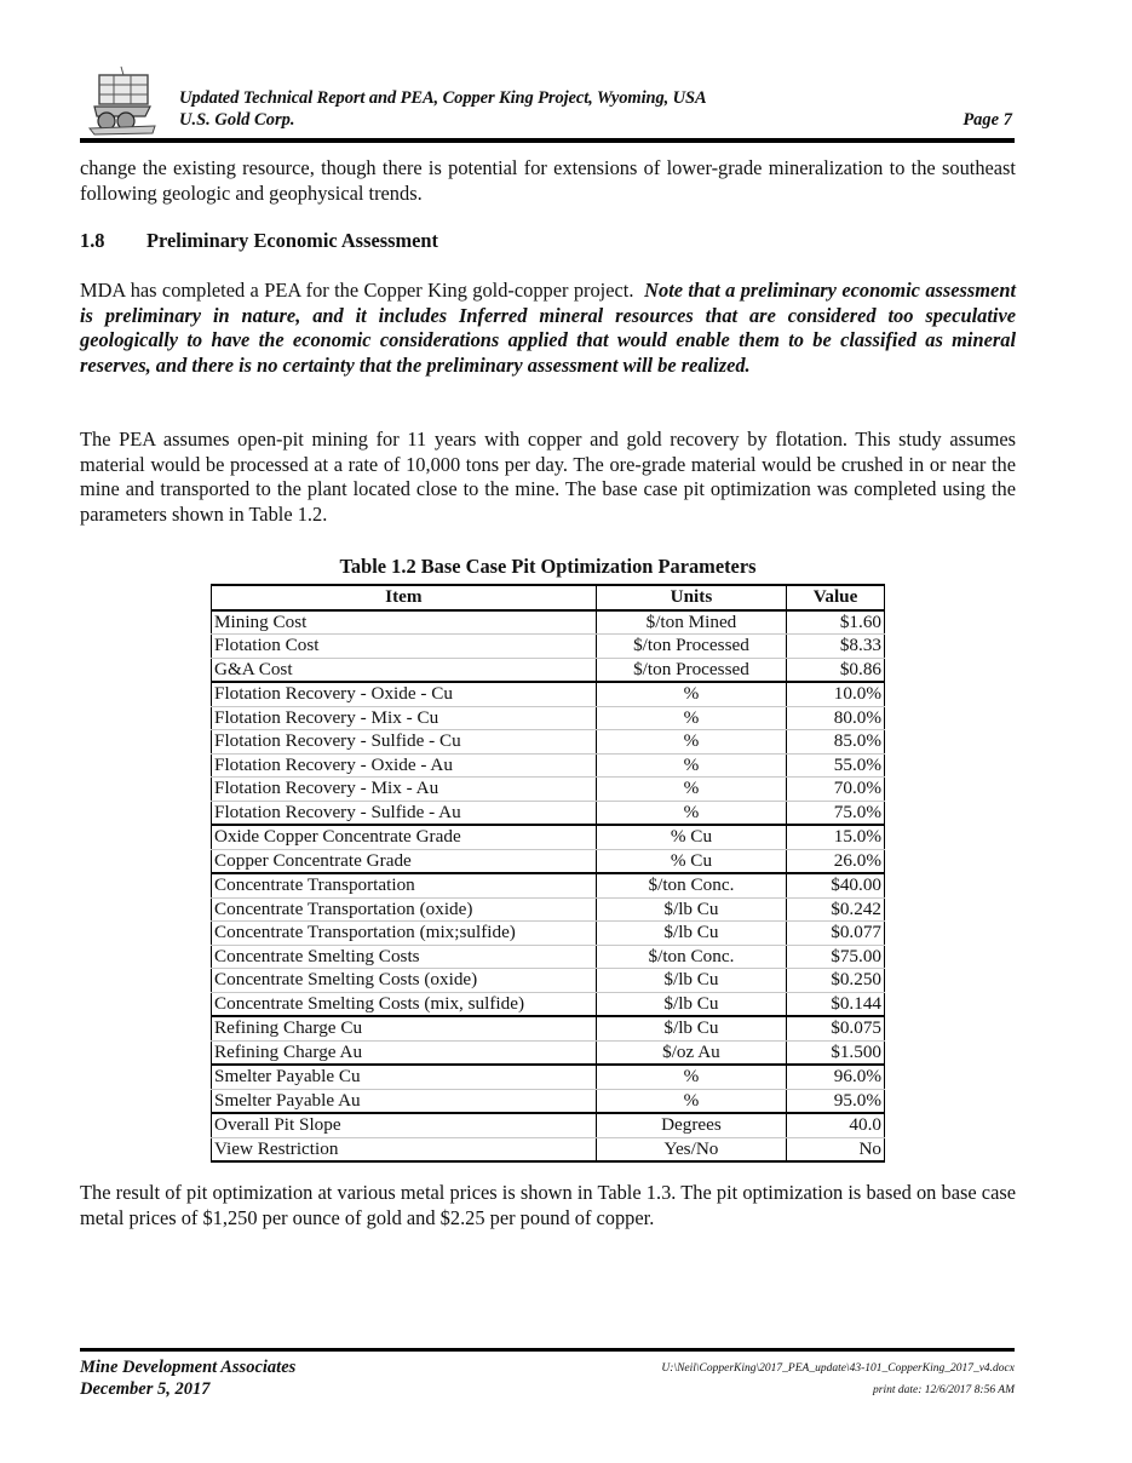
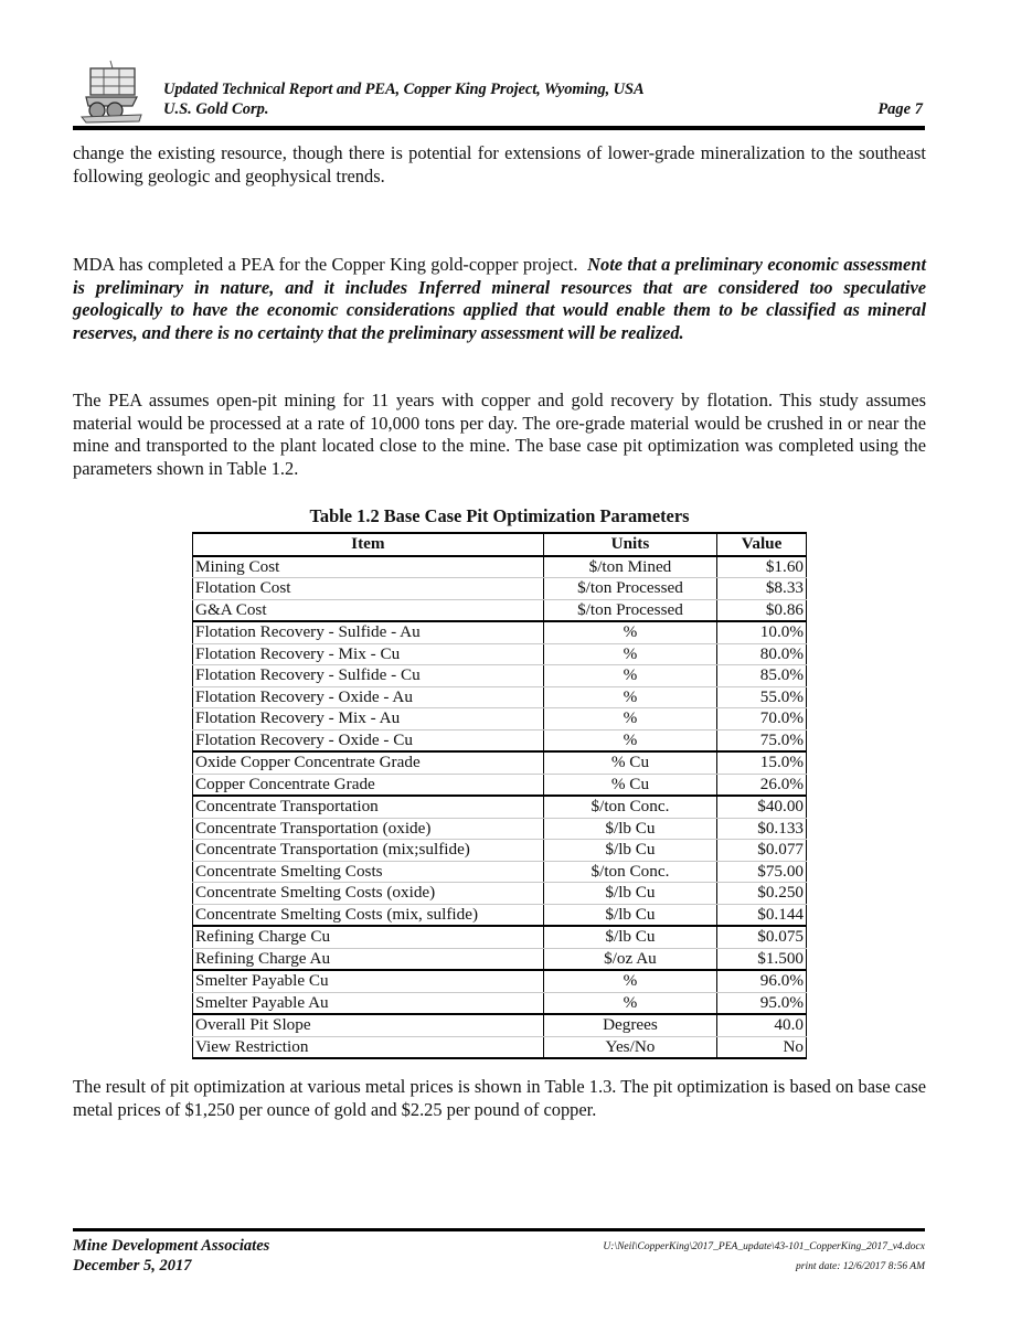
  Updated Technical Report and PEA, Copper King Project, Wyoming, USA
  U.S. Gold Corp.
  Page 7
  change the existing resource, though there is potential for extensions of lower-grade mineralization to the southeast following geologic and geophysical trends.
- 1.8 Preliminary Economic Assessment
  MDA has completed a PEA for the Copper King gold-copper project. Note that a preliminary economic assessment is preliminary in nature, and it includes Inferred mineral resources that are considered too speculative geologically to have the economic considerations applied that would enable them to be classified as mineral reserves, and there is no certainty that the preliminary assessment will be realized.
  The PEA assumes open-pit mining for 11 years with copper and gold recovery by flotation. This study assumes material would be processed at a rate of 10,000 tons per day. The ore-grade material would be crushed in or near the mine and transported to the plant located close to the mine. The base case pit optimization was completed using the parameters shown in Table 1.2.
  Table 1.2 Base Case Pit Optimization Parameters
  Item	Units	Value
  Mining Cost	$/ton Mined	$1.60
  Flotation Cost	$/ton Processed	$8.33
  G&A Cost	$/ton Processed	$0.86
- Flotation Recovery - Oxide - Cu	%	10.0%
+ Flotation Recovery - Sulfide - Au	%	10.0%
  Flotation Recovery - Mix - Cu	%	80.0%
  Flotation Recovery - Sulfide - Cu	%	85.0%
  Flotation Recovery - Oxide - Au	%	55.0%
  Flotation Recovery - Mix - Au	%	70.0%
- Flotation Recovery - Sulfide - Au	%	75.0%
+ Flotation Recovery - Oxide - Cu	%	75.0%
  Oxide Copper Concentrate Grade	% Cu	15.0%
  Copper Concentrate Grade	% Cu	26.0%
  Concentrate Transportation	$/ton Conc.	$40.00
- Concentrate Transportation (oxide)	$/lb Cu	$0.242
+ Concentrate Transportation (oxide)	$/lb Cu	$0.133
  Concentrate Transportation (mix;sulfide)	$/lb Cu	$0.077
  Concentrate Smelting Costs	$/ton Conc.	$75.00
  Concentrate Smelting Costs (oxide)	$/lb Cu	$0.250
  Concentrate Smelting Costs (mix, sulfide)	$/lb Cu	$0.144
  Refining Charge Cu	$/lb Cu	$0.075
  Refining Charge Au	$/oz Au	$1.500
  Smelter Payable Cu	%	96.0%
  Smelter Payable Au	%	95.0%
  Overall Pit Slope	Degrees	40.0
  View Restriction	Yes/No	No
  The result of pit optimization at various metal prices is shown in Table 1.3. The pit optimization is based on base case metal prices of $1,250 per ounce of gold and $2.25 per pound of copper.
  Mine Development Associates
  December 5, 2017
  U:\Neil\CopperKing\2017_PEA_update\43-101_CopperKing_2017_v4.docx
  print date: 12/6/2017 8:56 AM
